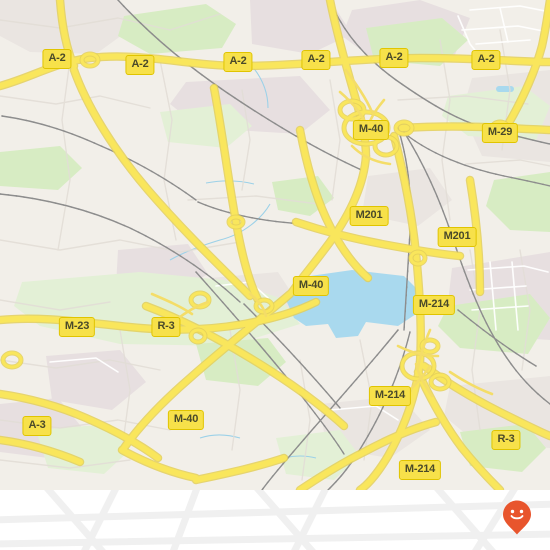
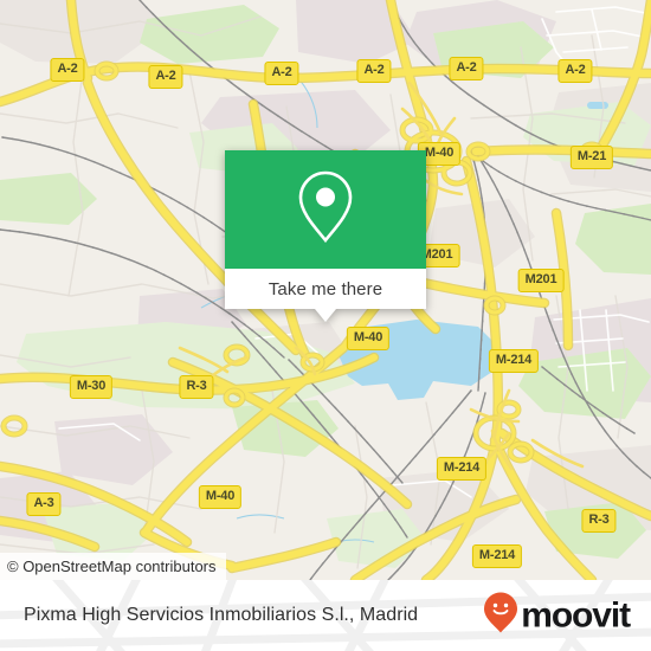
  A-2
  A-2
  A-2
  A-2
  A-2
  A-2
- M-29
+ M-21
  M-40
  M201
  M201
  M-40
  M-214
- M-23
+ M-30
  R-3
  M-40
  M-214
  A-3
  R-3
  M-214
+ Take me there
+ © OpenStreetMap contributors
+ Pixma High Servicios Inmobiliarios S.l., Madrid
+ moovit
